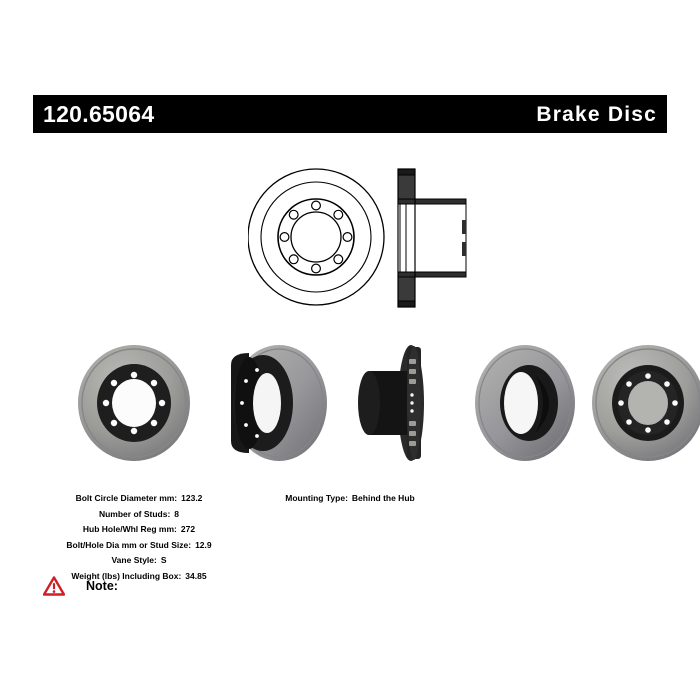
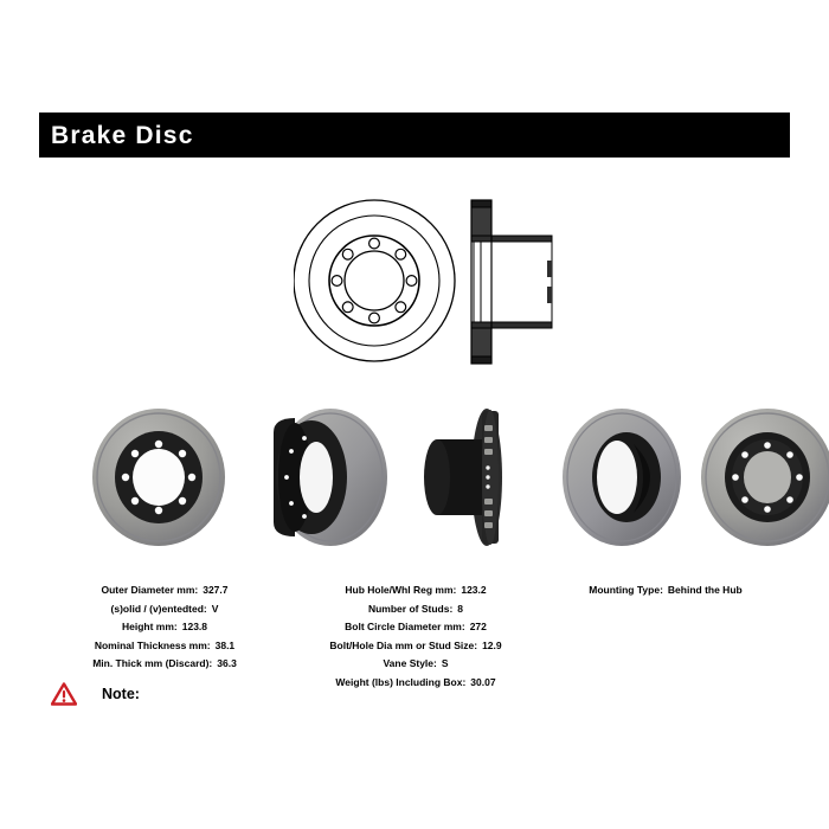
- 120.65064
  Brake Disc
+ Outer Diameter mm:
+ 327.7
+ (s)olid / (v)entedted:
+ V
+ Height mm:
+ 123.8
+ Nominal Thickness mm:
+ 38.1
+ Min. Thick mm (Discard):
+ 36.3
- Bolt Circle Diameter mm:
+ Hub Hole/Whl Reg mm:
  123.2
  Number of Studs:
  8
- Hub Hole/Whl Reg mm:
+ Bolt Circle Diameter mm:
  272
  Bolt/Hole Dia mm or Stud Size:
  12.9
  Vane Style:
  S
  Weight (lbs) Including Box:
- 34.85
+ 30.07
  Mounting Type:
  Behind the Hub
  Note:
